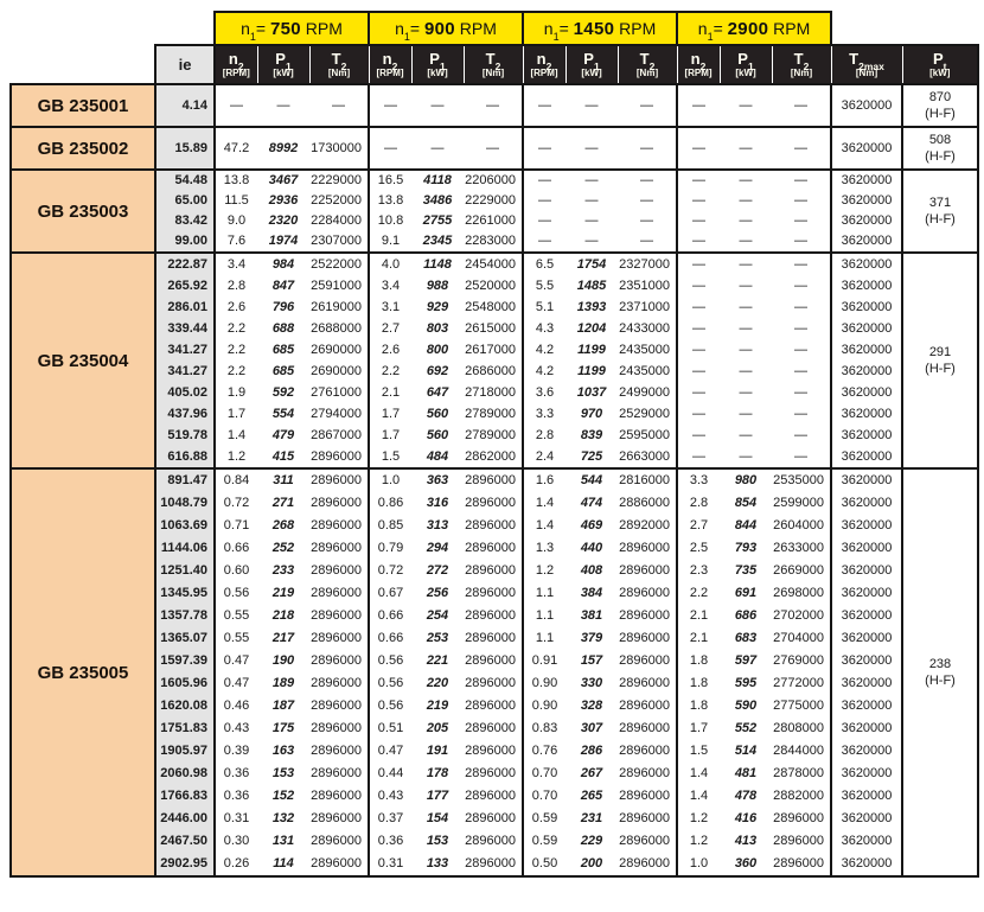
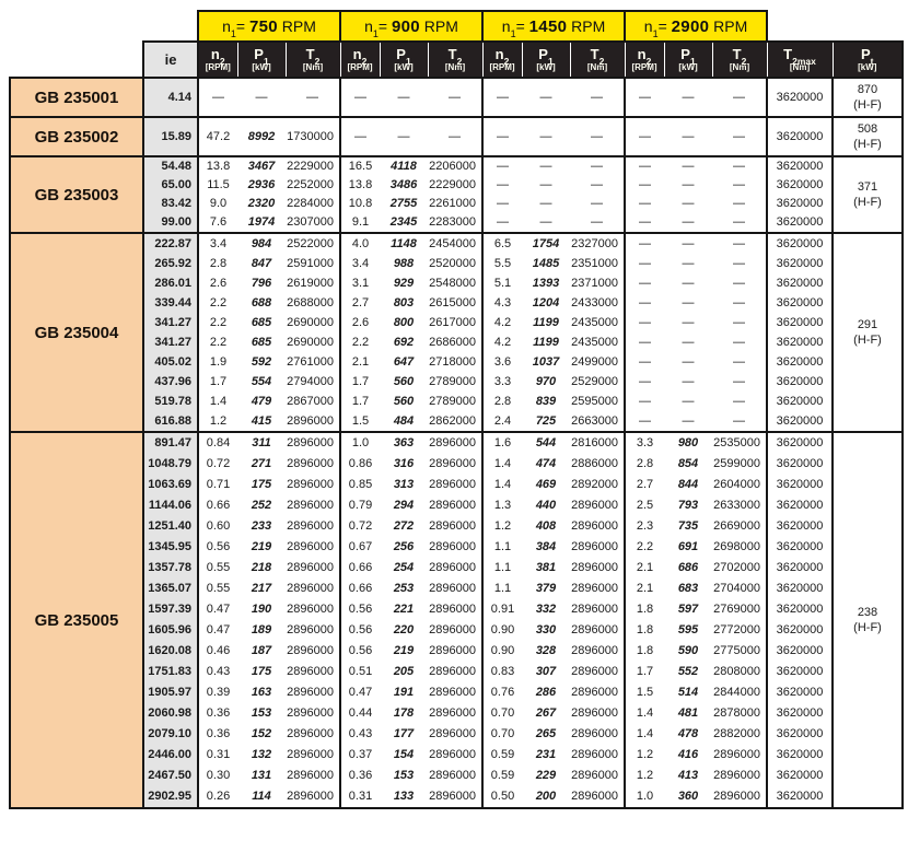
  	n1= 750 RPM	n1= 900 RPM	n1= 1450 RPM	n1= 2900 RPM
  	ie	n2[RPM]	P1[kW]	T2[Nm]	n2[RPM]	P1[kW]	T2[Nm]	n2[RPM]	P1[kW]	T2[Nm]	n2[RPM]	P1[kW]	T2[Nm]	T2max[Nm]	Pt[kW]
  GB 235001	4.14	—	—	—	—	—	—	—	—	—	—	—	—	3620000	870(H-F)
  GB 235002	15.89	47.2	8992	1730000	—	—	—	—	—	—	—	—	—	3620000	508(H-F)
  GB 235003	54.48	13.8	3467	2229000	16.5	4118	2206000	—	—	—	—	—	—	3620000	371(H-F)
  65.00	11.5	2936	2252000	13.8	3486	2229000	—	—	—	—	—	—	3620000
  83.42	9.0	2320	2284000	10.8	2755	2261000	—	—	—	—	—	—	3620000
  99.00	7.6	1974	2307000	9.1	2345	2283000	—	—	—	—	—	—	3620000
  GB 235004	222.87	3.4	984	2522000	4.0	1148	2454000	6.5	1754	2327000	—	—	—	3620000	291(H-F)
  265.92	2.8	847	2591000	3.4	988	2520000	5.5	1485	2351000	—	—	—	3620000
  286.01	2.6	796	2619000	3.1	929	2548000	5.1	1393	2371000	—	—	—	3620000
  339.44	2.2	688	2688000	2.7	803	2615000	4.3	1204	2433000	—	—	—	3620000
  341.27	2.2	685	2690000	2.6	800	2617000	4.2	1199	2435000	—	—	—	3620000
  341.27	2.2	685	2690000	2.2	692	2686000	4.2	1199	2435000	—	—	—	3620000
  405.02	1.9	592	2761000	2.1	647	2718000	3.6	1037	2499000	—	—	—	3620000
  437.96	1.7	554	2794000	1.7	560	2789000	3.3	970	2529000	—	—	—	3620000
  519.78	1.4	479	2867000	1.7	560	2789000	2.8	839	2595000	—	—	—	3620000
  616.88	1.2	415	2896000	1.5	484	2862000	2.4	725	2663000	—	—	—	3620000
  GB 235005	891.47	0.84	311	2896000	1.0	363	2896000	1.6	544	2816000	3.3	980	2535000	3620000	238(H-F)
  1048.79	0.72	271	2896000	0.86	316	2896000	1.4	474	2886000	2.8	854	2599000	3620000
- 1063.69	0.71	268	2896000	0.85	313	2896000	1.4	469	2892000	2.7	844	2604000	3620000
+ 1063.69	0.71	175	2896000	0.85	313	2896000	1.4	469	2892000	2.7	844	2604000	3620000
  1144.06	0.66	252	2896000	0.79	294	2896000	1.3	440	2896000	2.5	793	2633000	3620000
  1251.40	0.60	233	2896000	0.72	272	2896000	1.2	408	2896000	2.3	735	2669000	3620000
  1345.95	0.56	219	2896000	0.67	256	2896000	1.1	384	2896000	2.2	691	2698000	3620000
  1357.78	0.55	218	2896000	0.66	254	2896000	1.1	381	2896000	2.1	686	2702000	3620000
  1365.07	0.55	217	2896000	0.66	253	2896000	1.1	379	2896000	2.1	683	2704000	3620000
- 1597.39	0.47	190	2896000	0.56	221	2896000	0.91	157	2896000	1.8	597	2769000	3620000
+ 1597.39	0.47	190	2896000	0.56	221	2896000	0.91	332	2896000	1.8	597	2769000	3620000
  1605.96	0.47	189	2896000	0.56	220	2896000	0.90	330	2896000	1.8	595	2772000	3620000
  1620.08	0.46	187	2896000	0.56	219	2896000	0.90	328	2896000	1.8	590	2775000	3620000
  1751.83	0.43	175	2896000	0.51	205	2896000	0.83	307	2896000	1.7	552	2808000	3620000
  1905.97	0.39	163	2896000	0.47	191	2896000	0.76	286	2896000	1.5	514	2844000	3620000
  2060.98	0.36	153	2896000	0.44	178	2896000	0.70	267	2896000	1.4	481	2878000	3620000
- 1766.83	0.36	152	2896000	0.43	177	2896000	0.70	265	2896000	1.4	478	2882000	3620000
+ 2079.10	0.36	152	2896000	0.43	177	2896000	0.70	265	2896000	1.4	478	2882000	3620000
  2446.00	0.31	132	2896000	0.37	154	2896000	0.59	231	2896000	1.2	416	2896000	3620000
  2467.50	0.30	131	2896000	0.36	153	2896000	0.59	229	2896000	1.2	413	2896000	3620000
  2902.95	0.26	114	2896000	0.31	133	2896000	0.50	200	2896000	1.0	360	2896000	3620000
